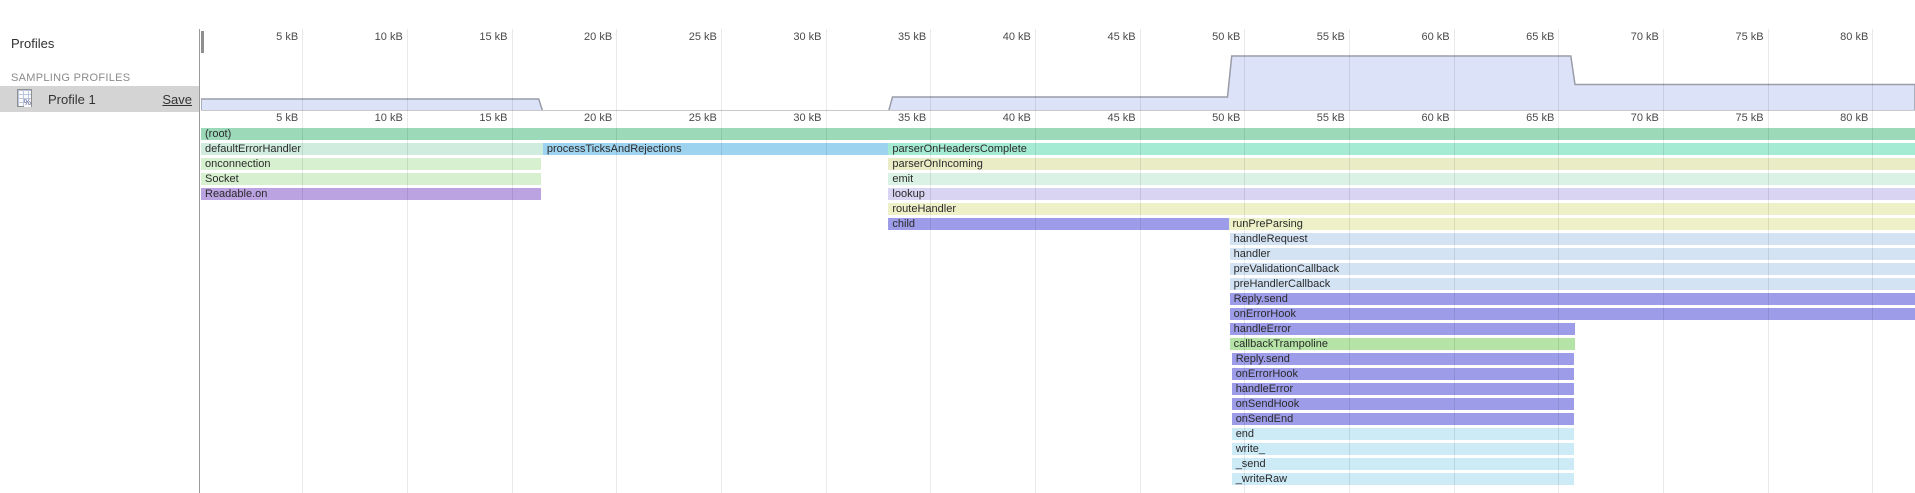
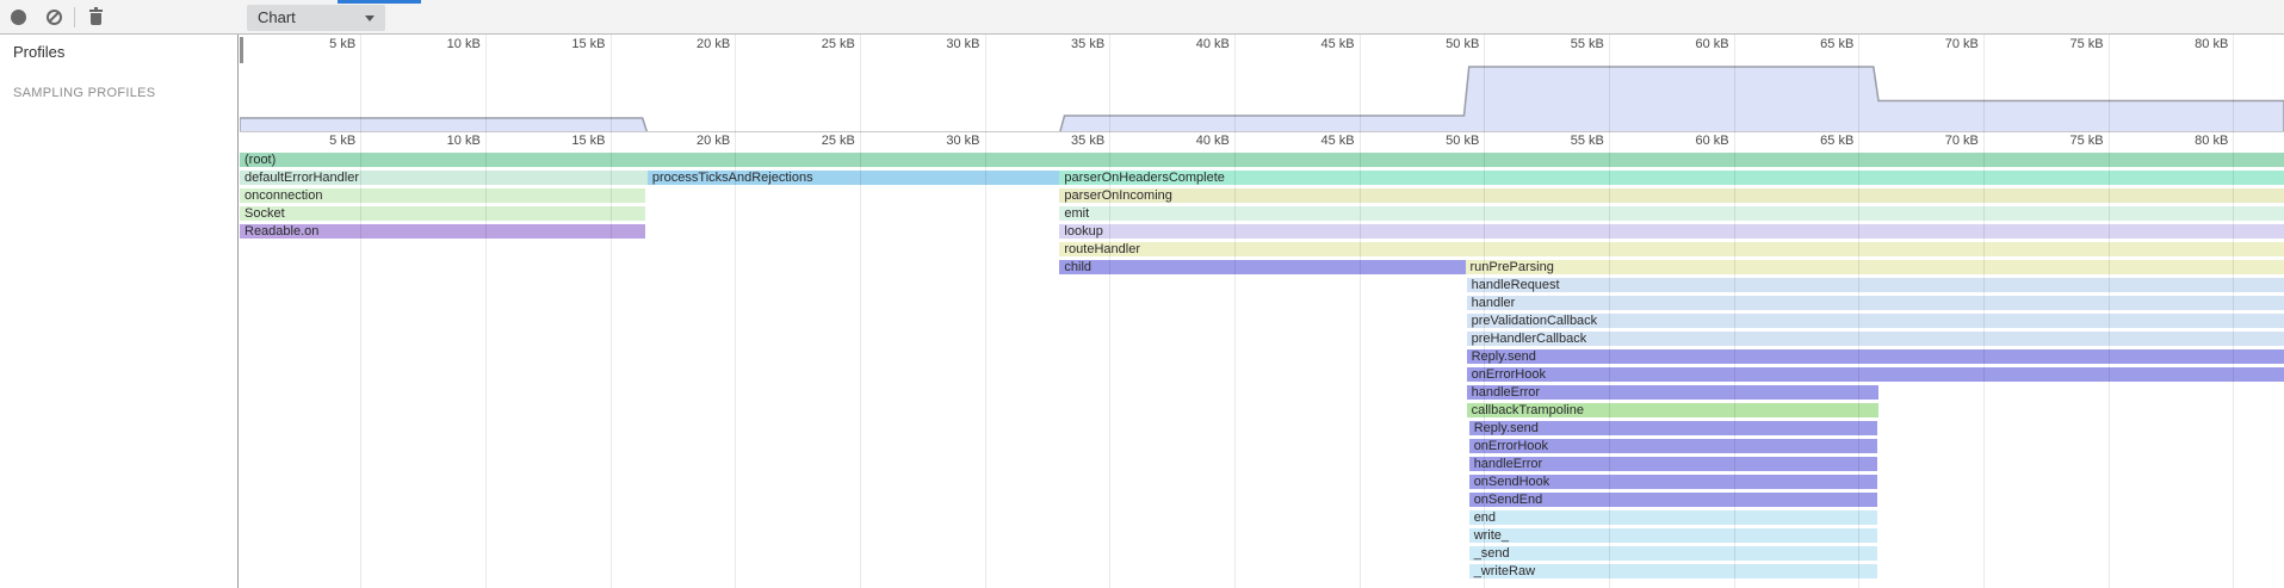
+ Chart
  Profiles
  SAMPLING PROFILES
- %
- Profile 1
- Save
  5 kB
  10 kB
  15 kB
  20 kB
  25 kB
  30 kB
  35 kB
  40 kB
  45 kB
  50 kB
  55 kB
  60 kB
  65 kB
  70 kB
  75 kB
  80 kB
  5 kB
  10 kB
  15 kB
  20 kB
  25 kB
  30 kB
  35 kB
  40 kB
  45 kB
  50 kB
  55 kB
  60 kB
  65 kB
  70 kB
  75 kB
  80 kB
  (root)
  defaultErrorHandler
  processTicksAndRejections
  parserOnHeadersComplete
  onconnection
  parserOnIncoming
  Socket
  emit
  Readable.on
  lookup
  routeHandler
  child
  runPreParsing
  handleRequest
  handler
  preValidationCallback
  preHandlerCallback
  Reply.send
  onErrorHook
  handleError
  callbackTrampoline
  Reply.send
  onErrorHook
  handleError
  onSendHook
  onSendEnd
  end
  write_
  _send
  _writeRaw
